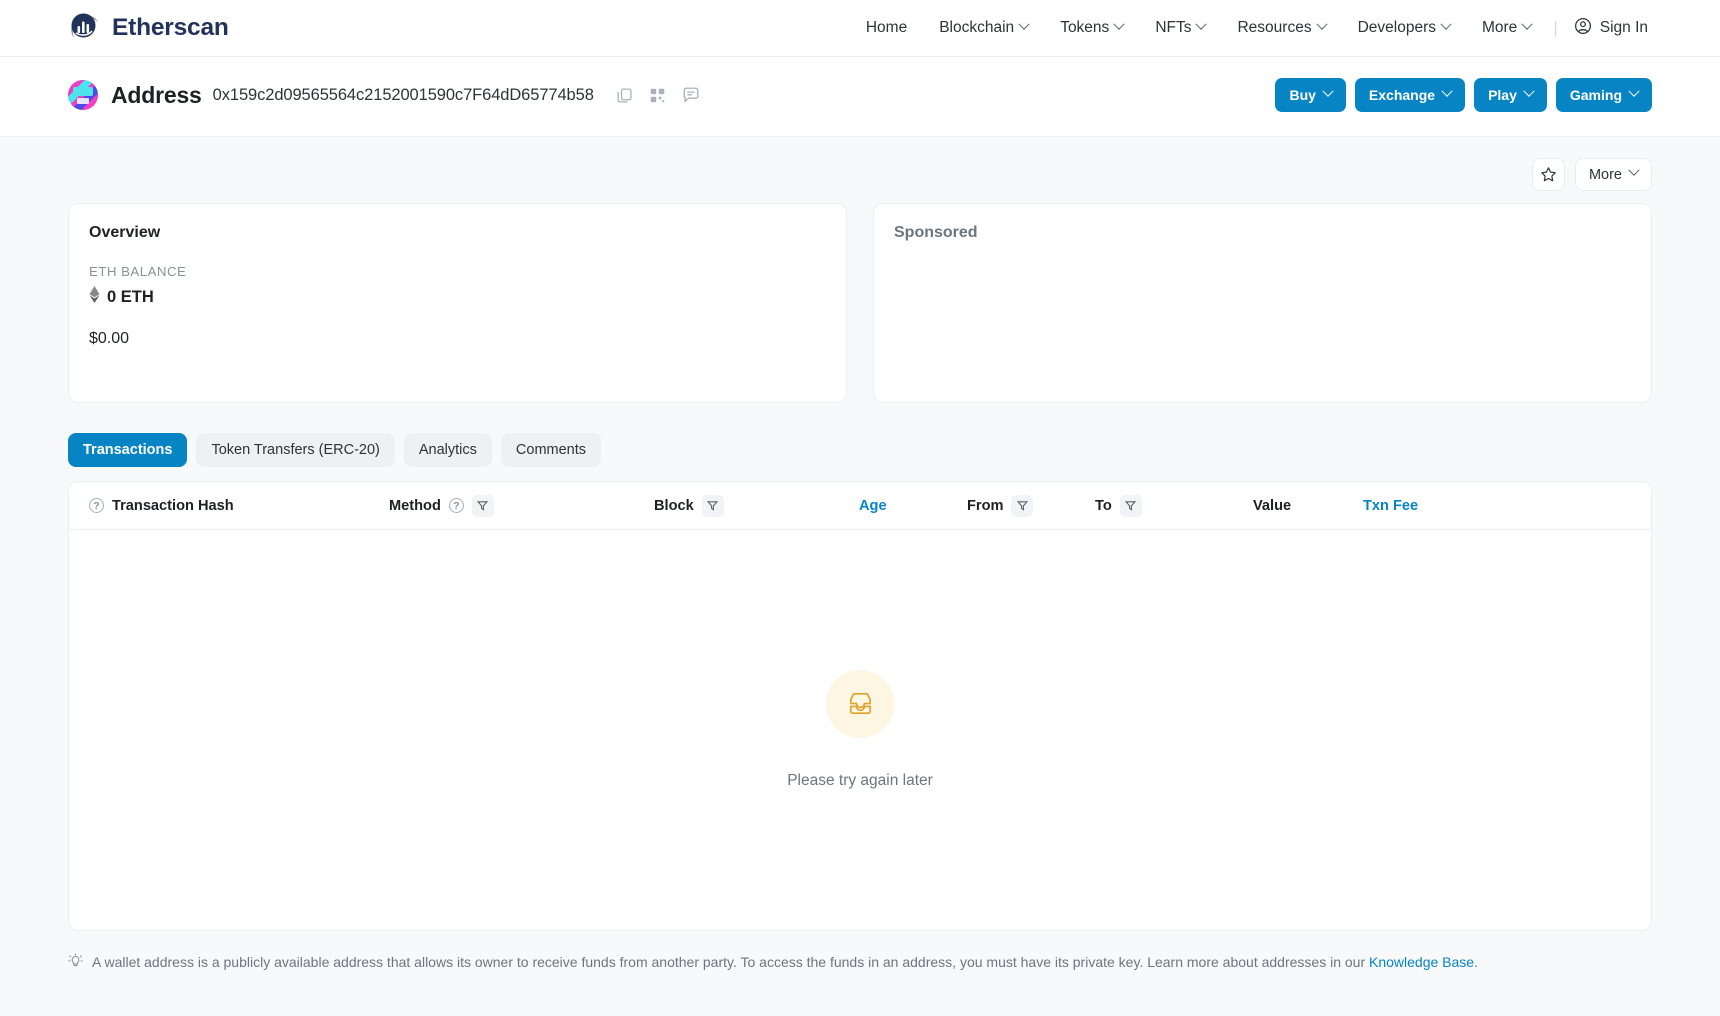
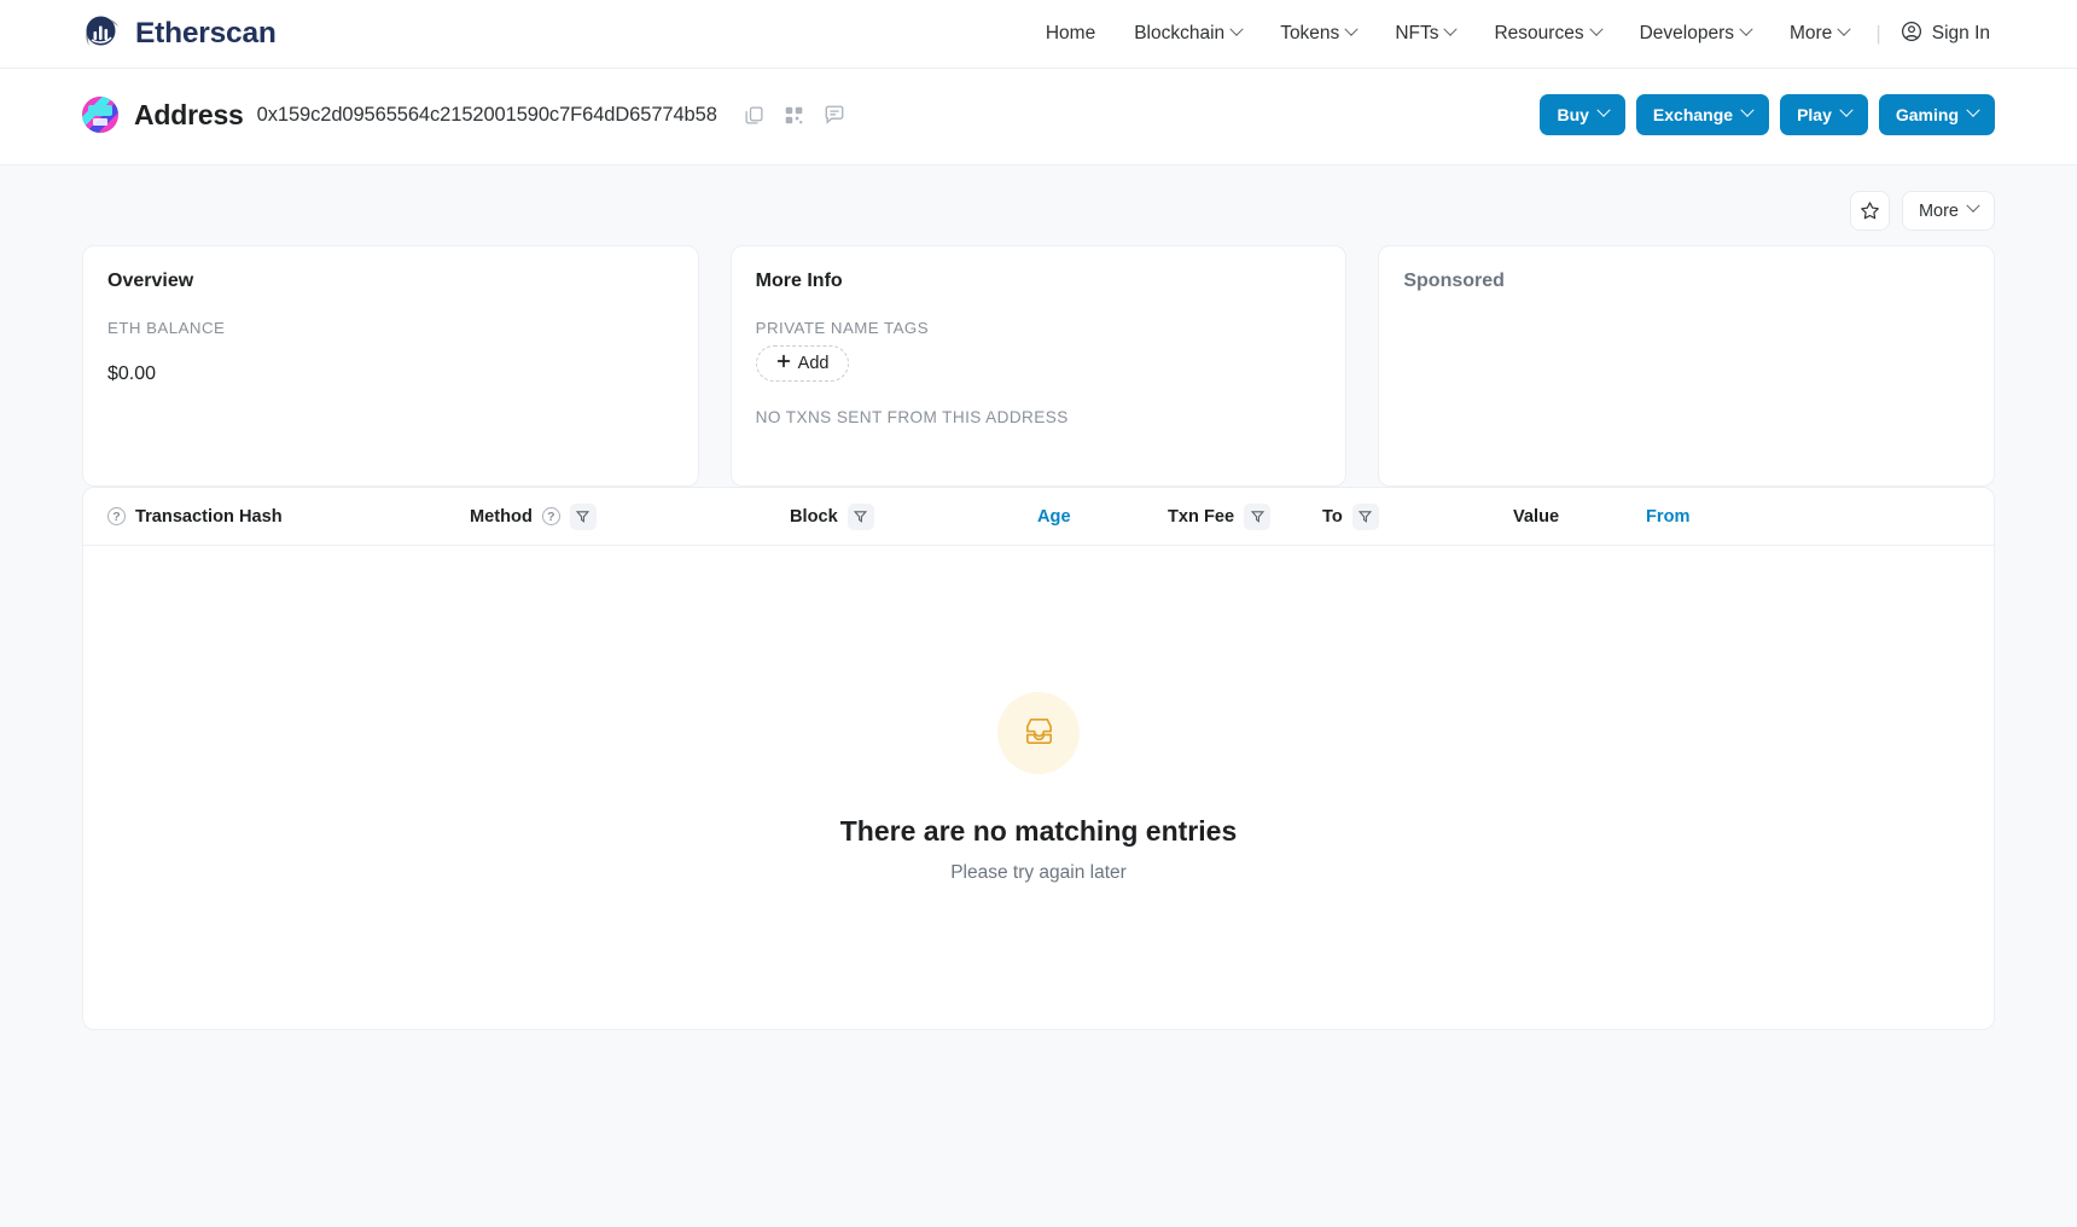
  Etherscan
  Home
  Blockchain
  Tokens
  NFTs
  Resources
  Developers
  More
  |
  Sign In
  Address
  0x159c2d09565564c2152001590c7F64dD65774b58
  Buy
  Exchange
  Play
  Gaming
  More
  Overview
  ETH BALANCE
- 0 ETH
  $0.00
+ More Info
+ PRIVATE NAME TAGS
+ Add
+ NO TXNS SENT FROM THIS ADDRESS
  Sponsored
- Transactions
- Token Transfers (ERC-20)
- Analytics
- Comments
  ?
  Transaction Hash
  Method
  ?
  Block
  Age
- From
+ Txn Fee
  To
  Value
- Txn Fee
+ From
+ There are no matching entries
  Please try again later
- A wallet address is a publicly available address that allows its owner to receive funds from another party. To access the funds in an address, you must have its private key. Learn more about addresses in our Knowledge Base.
